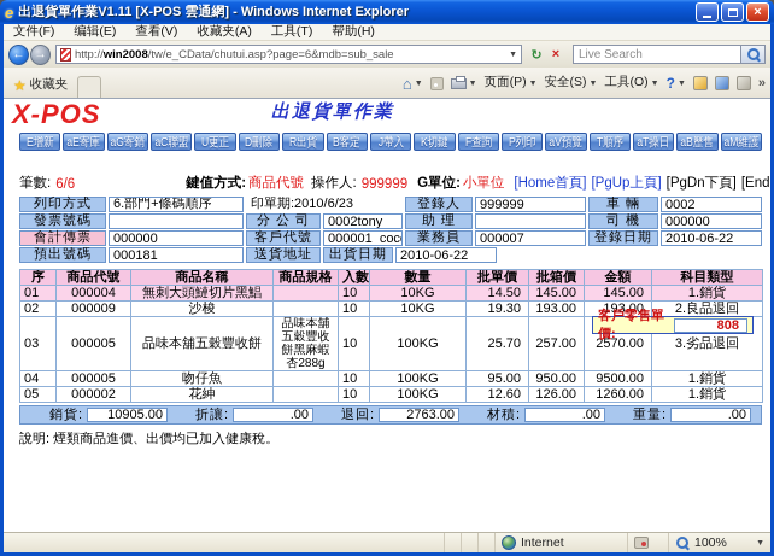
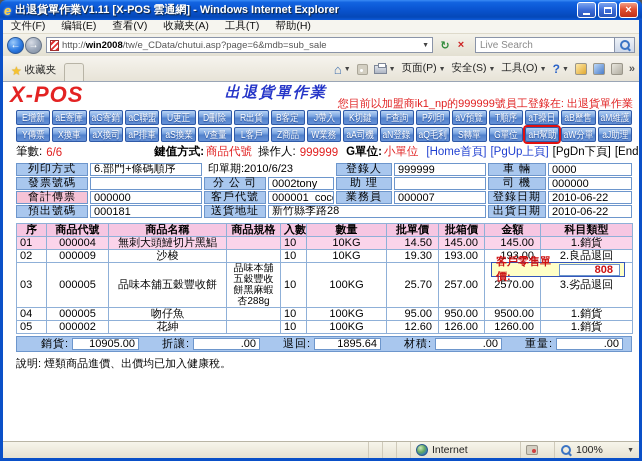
  e
  出退貨單作業V1.11 [X-POS 雲通網] - Windows Internet Explorer
  ×
  文件(F)
  编辑(E)
  查看(V)
  收藏夹(A)
  工具(T)
  帮助(H)
  ←
  →
  http://
  win2008
  /tw/e_CData/chutui.asp?page=6&mdb=sub_sale
  ↻
  ×
  Live Search
  ★
  收藏夹
  ⌂
  页面(P)
  安全(S)
  工具(O)
  ?
  »
  X-POS
  出退貨單作業
+ 您目前以加盟商ik1_np的999999號員工登錄在: 出退貨單作業
  E增新
  aE寄庫
  aG寄銷
  aC聯盟
  U更正
  D刪除
  R出貨
  B客定
  J帶入
  K切鍵
  F查詢
  P列印
  aV預覽
  T順序
  aT操日
  aB歷售
  aM維護
+ Y傳票
+ X換車
+ aX換司
+ aP排車
+ aS換業
+ V查量
+ L客戶
+ Z商品
+ W業務
+ aA司機
+ aN登錄
+ aQ毛利
+ S轉單
+ G單位
+ aH幫助
+ aW分單
+ aJ助理
  筆數:
  6/6
  鍵值方式:
  商品代號
  操作人:
  999999
  G單位:
  小單位
  [Home首頁]
  [PgUp上頁]
  [PgDn下頁]
  列印方式
  6.部門+條碼順序
  印單期:2010/6/23
  登錄人
  999999
  車 輛
- 0002
+ 0000
  發票號碼
  分 公 司
  0002tony
  助 理
  司 機
  000000
  會計傳票
  000000
  客戶代號
  000001 coc
  業務員
  000007
  登錄日期
  2010-06-22
  預出號碼
  000181
  送貨地址
+ 新竹縣李路28
  出貨日期
  2010-06-22
  客戶零售單價:
  808
  序	商品代號	商品名稱	商品規格	入數	數量	批單價	批箱價	金額	科目類型
  01	000004	無刺大頭鰱切片黑鯧		10	10KG	14.50	145.00	145.00	1.銷貨
  02	000009	沙梭		10	10KG	19.30	193.00	193.00	2.良品退回
  03	000005	品味本舖五穀豐收餅	品味本舖五穀豐收餅黑麻蝦杏288g	10	100KG	25.70	257.00	2570.00	3.劣品退回
  04	000005	吻仔魚		10	100KG	95.00	950.00	9500.00	1.銷貨
  05	000002	花紳		10	100KG	12.60	126.00	1260.00	1.銷貨
  銷貨:
  10905.00
  折讓:
  .00
  退回:
- 2763.00
+ 1895.64
  材積:
  .00
  重量:
  .00
  說明: 煙類商品進價、出價均已加入健康稅。
  Internet
  100%
